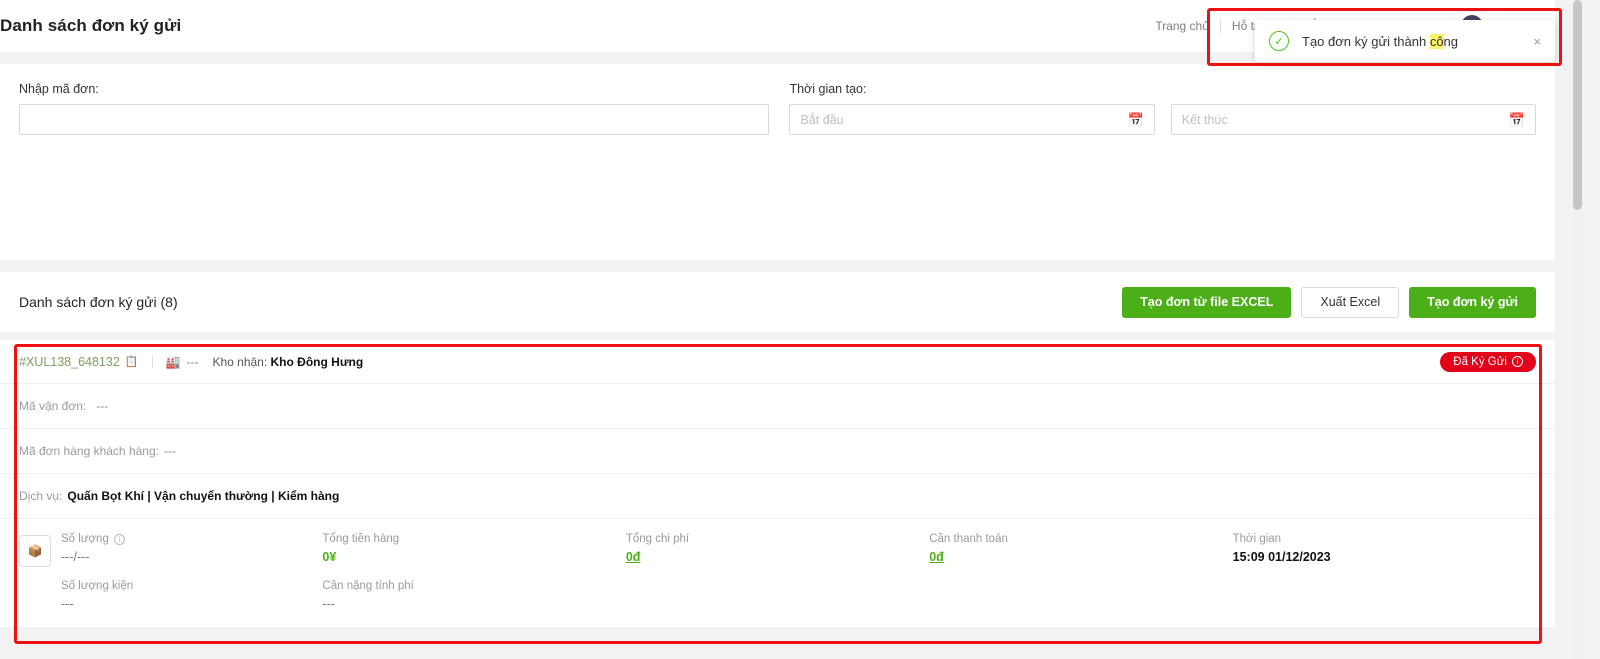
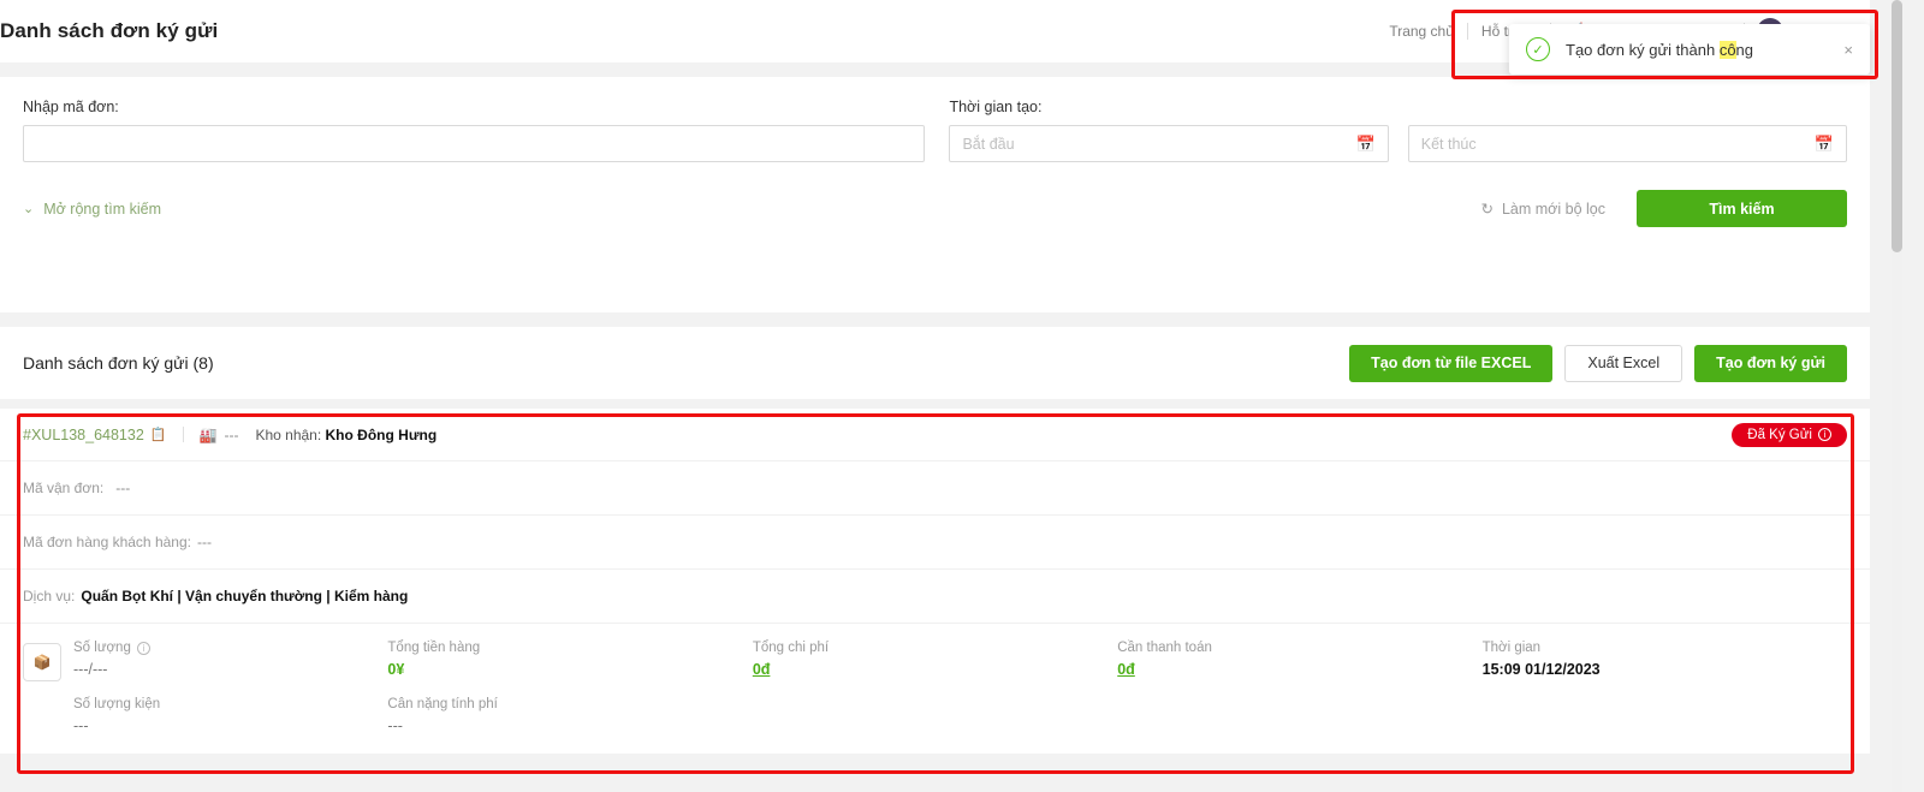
  Danh sách đơn ký gửi
  Trang chủ
  Nhập mã đơn:
  Thời gian tạo:
  Bắt đầu
  📅
  Kết thúc
  📅
+ ⌄
+ Mở rộng tìm kiếm
+ ↻
+ Làm mới bộ lọc
+ Tìm kiếm
  Danh sách đơn ký gửi (8)
  Tạo đơn từ file EXCEL
  Xuất Excel
  Tạo đơn ký gửi
  #XUL138_648132
  📋
  🏭
  ---
  Kho nhận: Kho Đông Hưng
  Đã Ký Gửi
  i
  Mã vận đơn:
  ---
  Mã đơn hàng khách hàng:
  ---
  Dịch vụ:
  Quấn Bọt Khí | Vận chuyển thường | Kiểm hàng
  📦
  Số lượng
  i
  ---/---
  Số lượng kiện
  ---
  Tổng tiền hàng
  0¥
  Cân nặng tính phí
  ---
  Tổng chi phí
  0đ
  Cần thanh toán
  0đ
  Thời gian
  15:09 01/12/2023
  ✓
  Tạo đơn ký gửi thành công
  ×
